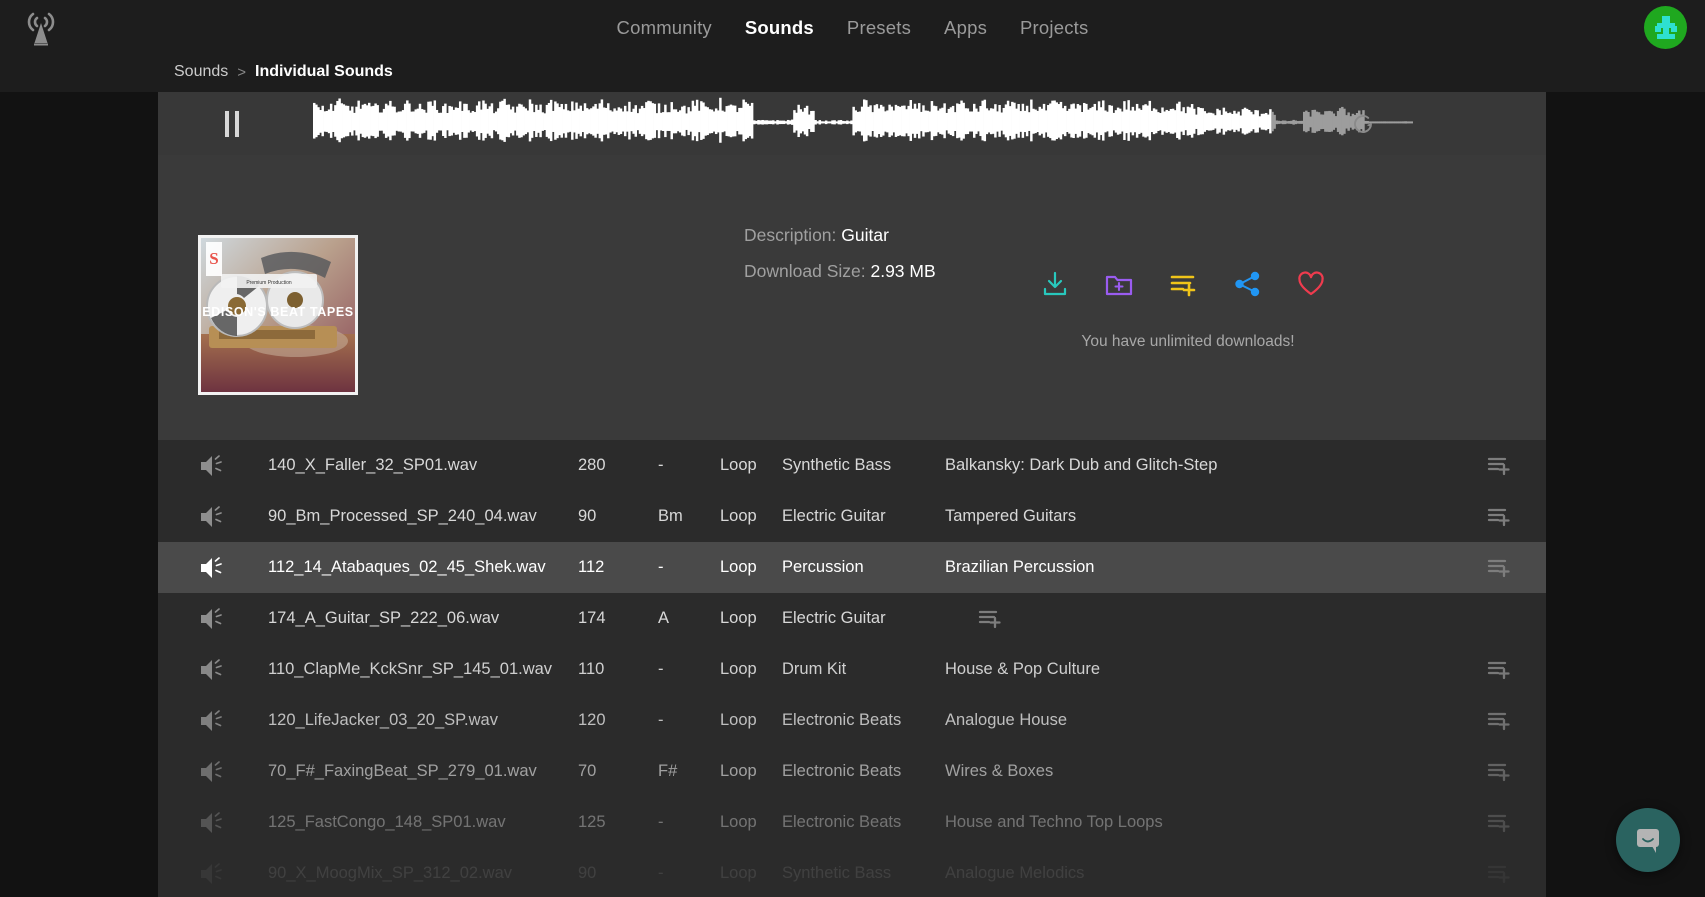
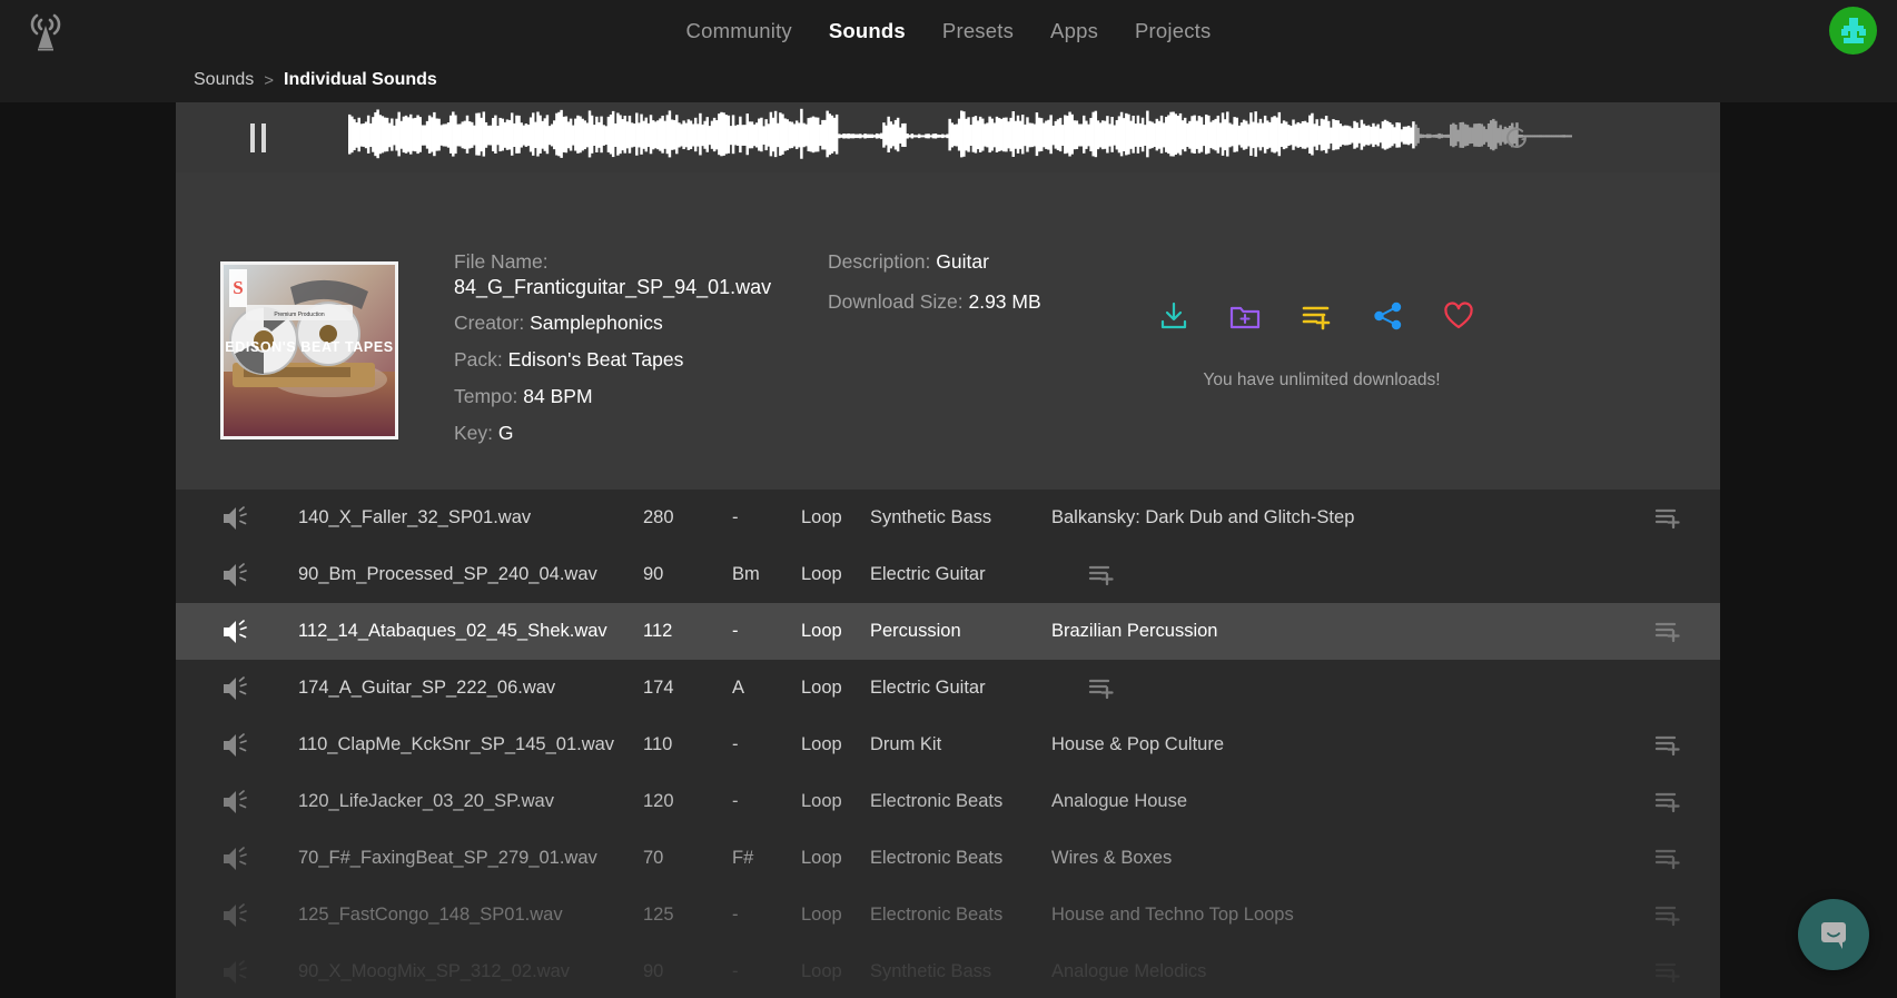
  Community
  Sounds
  Presets
  Apps
  Projects
  Sounds
  >
  Individual Sounds
  S
  EDISON'S BEAT TAPES
+ File Name:
+ 84_G_Franticguitar_SP_94_01.wav
+ Creator: Samplephonics
+ Pack: Edison's Beat Tapes
+ Tempo: 84 BPM
+ Key: G
  Description: Guitar
  Download Size: 2.93 MB
  You have unlimited downloads!
  140_X_Faller_32_SP01.wav
  280
  -
  Loop
  Synthetic Bass
  Balkansky: Dark Dub and Glitch-Step
  90_Bm_Processed_SP_240_04.wav
  90
  Bm
  Loop
  Electric Guitar
- Tampered Guitars
  112_14_Atabaques_02_45_Shek.wav
  112
  -
  Loop
  Percussion
  Brazilian Percussion
  174_A_Guitar_SP_222_06.wav
  174
  A
  Loop
  Electric Guitar
  110_ClapMe_KckSnr_SP_145_01.wav
  110
  -
  Loop
  Drum Kit
  House & Pop Culture
  120_LifeJacker_03_20_SP.wav
  120
  -
  Loop
  Electronic Beats
  Analogue House
  70_F#_FaxingBeat_SP_279_01.wav
  70
  F#
  Loop
  Electronic Beats
  Wires & Boxes
  125_FastCongo_148_SP01.wav
  125
  -
  Loop
  Electronic Beats
  House and Techno Top Loops
